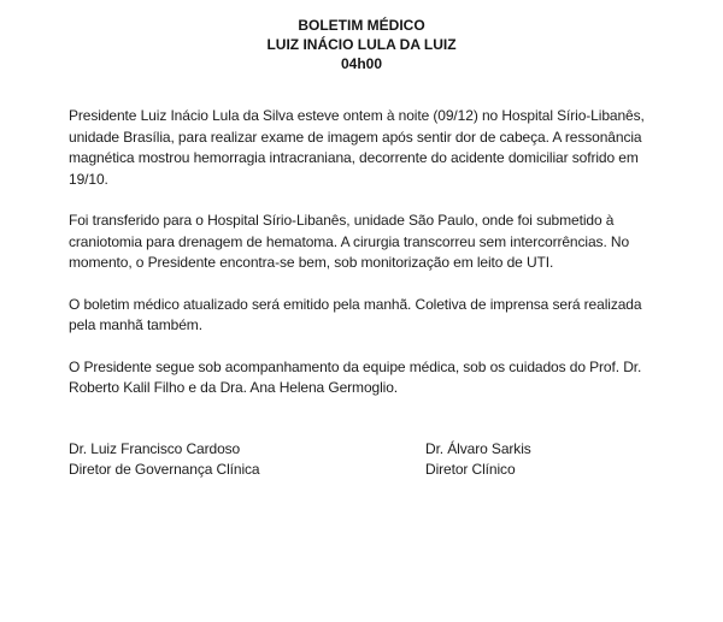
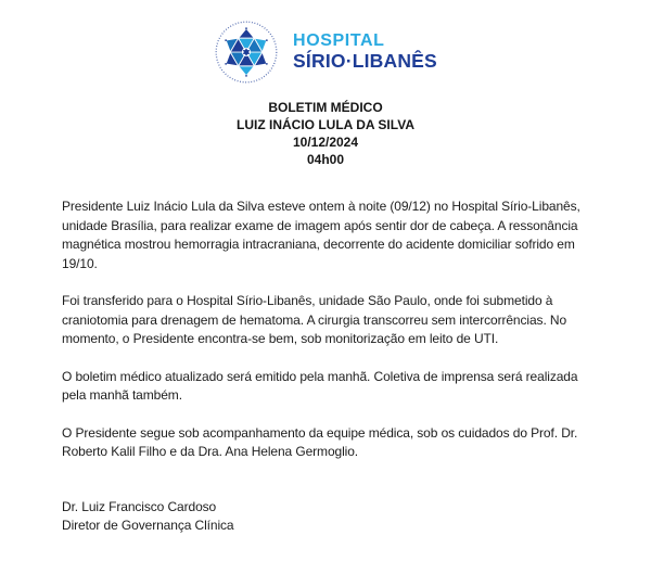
+ HOSPITAL
+ SÍRIO·LIBANÊS
  BOLETIM MÉDICO
- LUIZ INÁCIO LULA DA LUIZ
+ LUIZ INÁCIO LULA DA SILVA
+ 10/12/2024
  04h00
  Presidente Luiz Inácio Lula da Silva esteve ontem à noite (09/12) no Hospital Sírio-Libanês, unidade Brasília, para realizar exame de imagem após sentir dor de cabeça. A ressonância magnética mostrou hemorragia intracraniana, decorrente do acidente domiciliar sofrido em 19/10.
  Foi transferido para o Hospital Sírio-Libanês, unidade São Paulo, onde foi submetido à craniotomia para drenagem de hematoma. A cirurgia transcorreu sem intercorrências. No momento, o Presidente encontra-se bem, sob monitorização em leito de UTI.
  O boletim médico atualizado será emitido pela manhã. Coletiva de imprensa será realizada pela manhã também.
  O Presidente segue sob acompanhamento da equipe médica, sob os cuidados do Prof. Dr. Roberto Kalil Filho e da Dra. Ana Helena Germoglio.
  Dr. Luiz Francisco Cardoso
  Diretor de Governança Clínica
- Dr. Álvaro Sarkis
- Diretor Clínico
